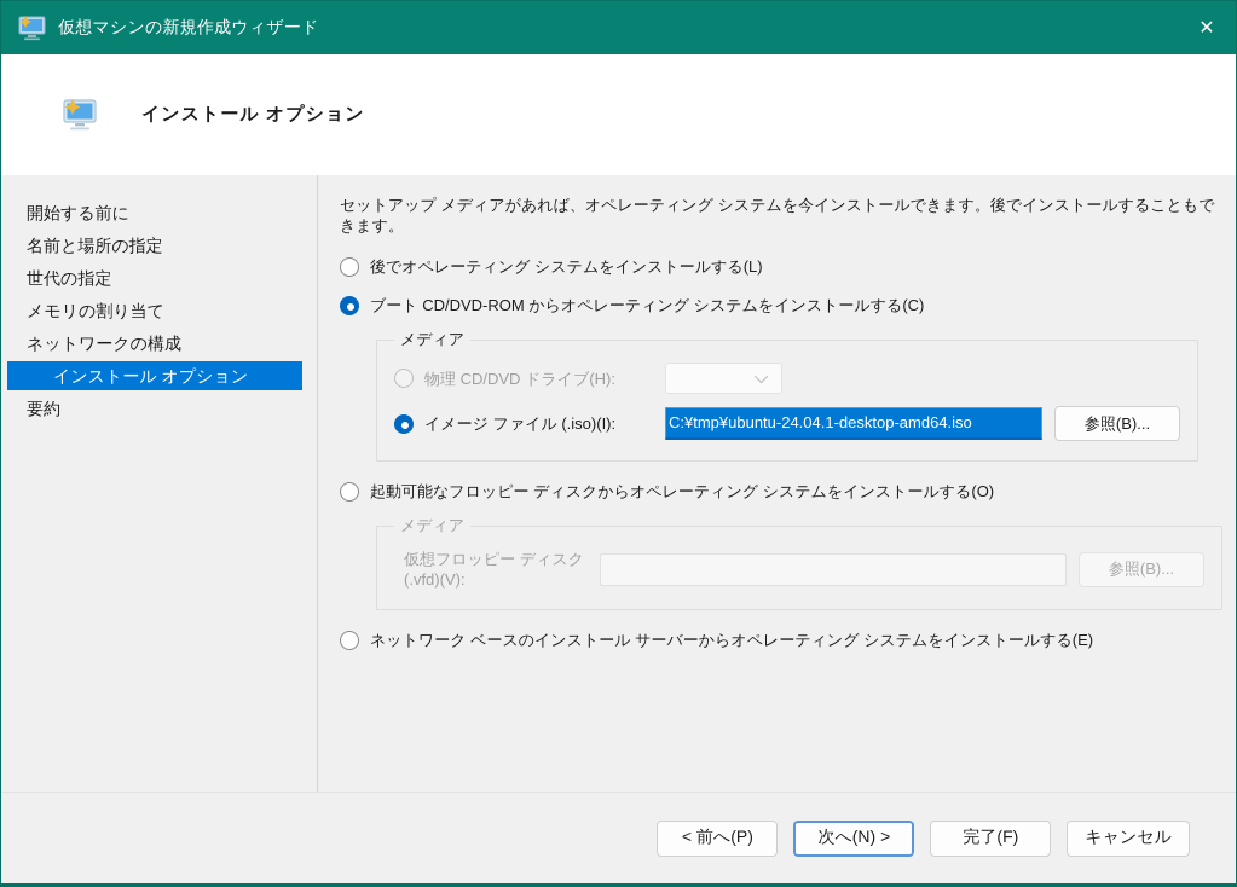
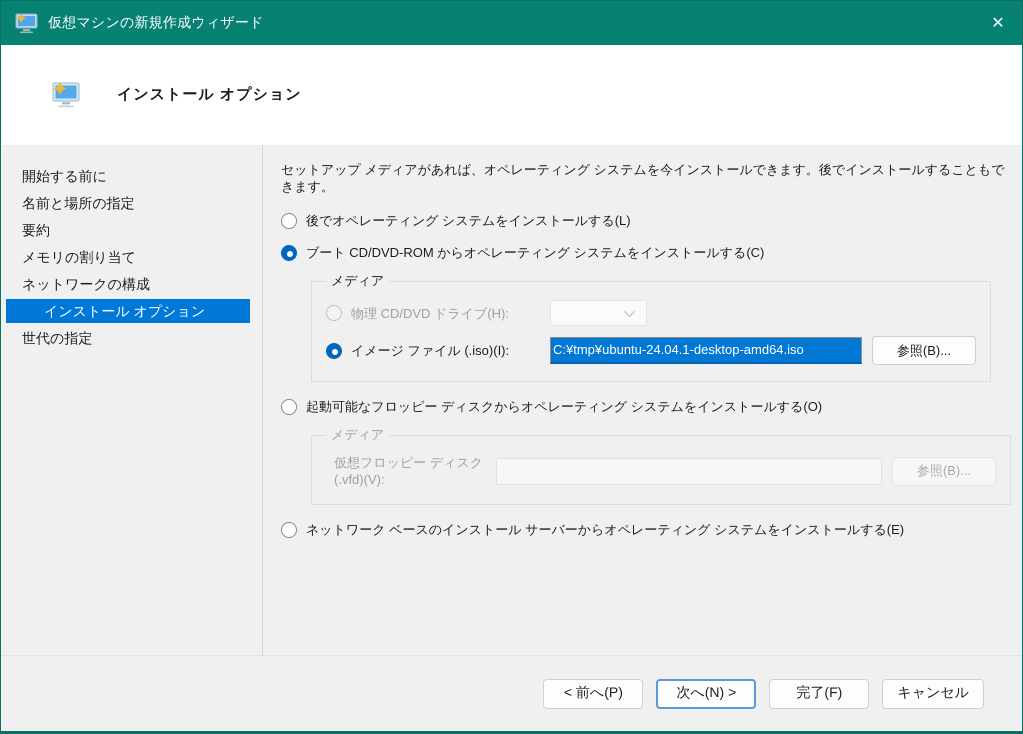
  仮想マシンの新規作成ウィザード
  ✕
  インストール オプション
  開始する前に
  名前と場所の指定
- 世代の指定
+ 要約
  メモリの割り当て
  ネットワークの構成
  インストール オプション
- 要約
+ 世代の指定
  セットアップ メディアがあれば、オペレーティング システムを今インストールできます。後でインストールすることもできます。
  後でオペレーティング システムをインストールする(L)
  ブート CD/DVD-ROM からオペレーティング システムをインストールする(C)
  メディア
  物理 CD/DVD ドライブ(H):
  イメージ ファイル (.iso)(I):
  C:¥tmp¥ubuntu-24.04.1-desktop-amd64.iso
  参照(B)...
  起動可能なフロッピー ディスクからオペレーティング システムをインストールする(O)
  メディア
  仮想フロッピー ディスク (.vfd)(V):
  参照(B)...
  ネットワーク ベースのインストール サーバーからオペレーティング システムをインストールする(E)
  < 前へ(P)
  次へ(N) >
  完了(F)
  キャンセル
